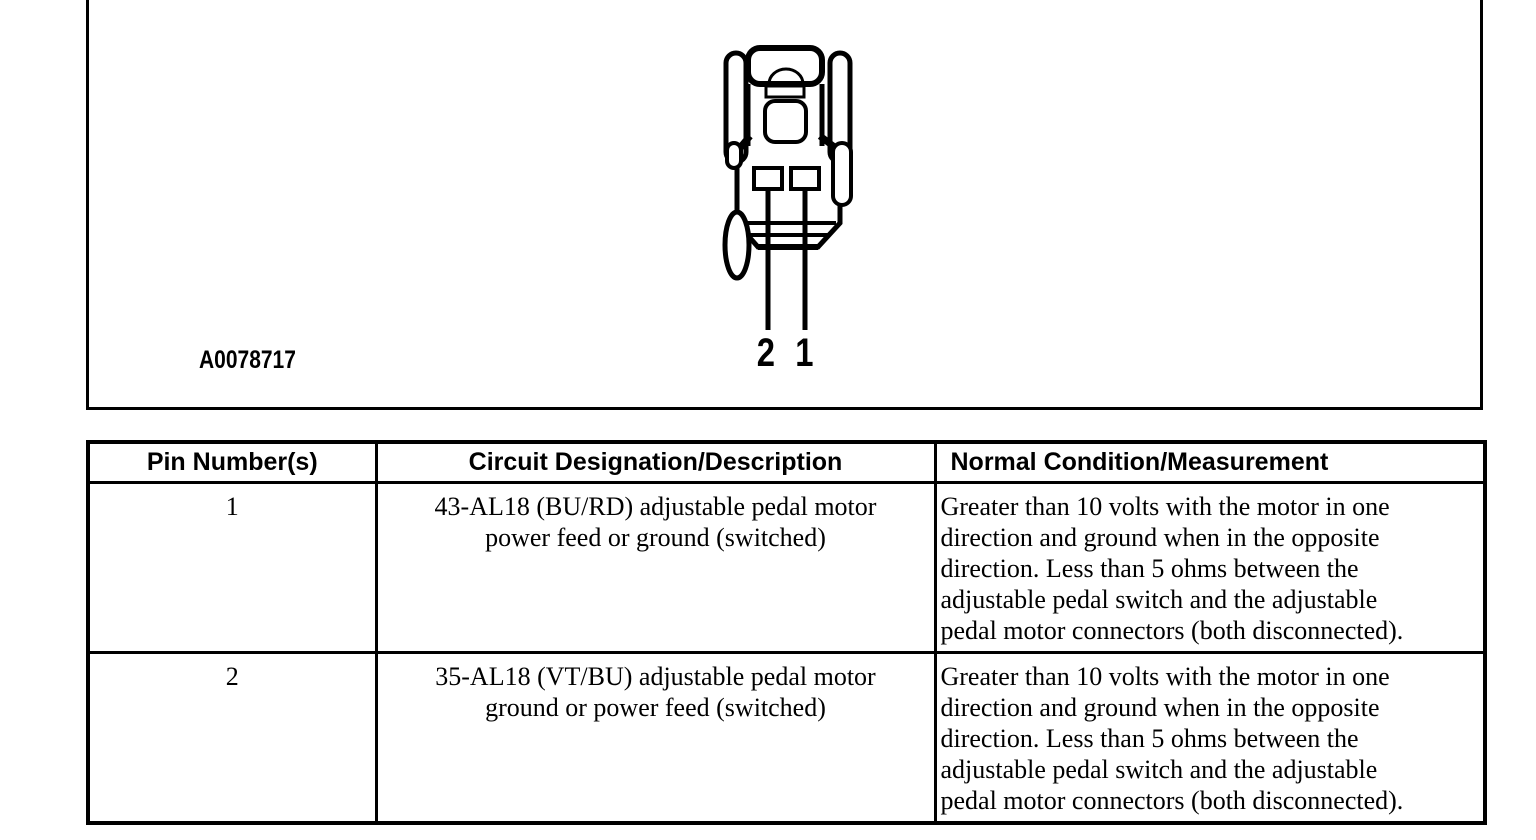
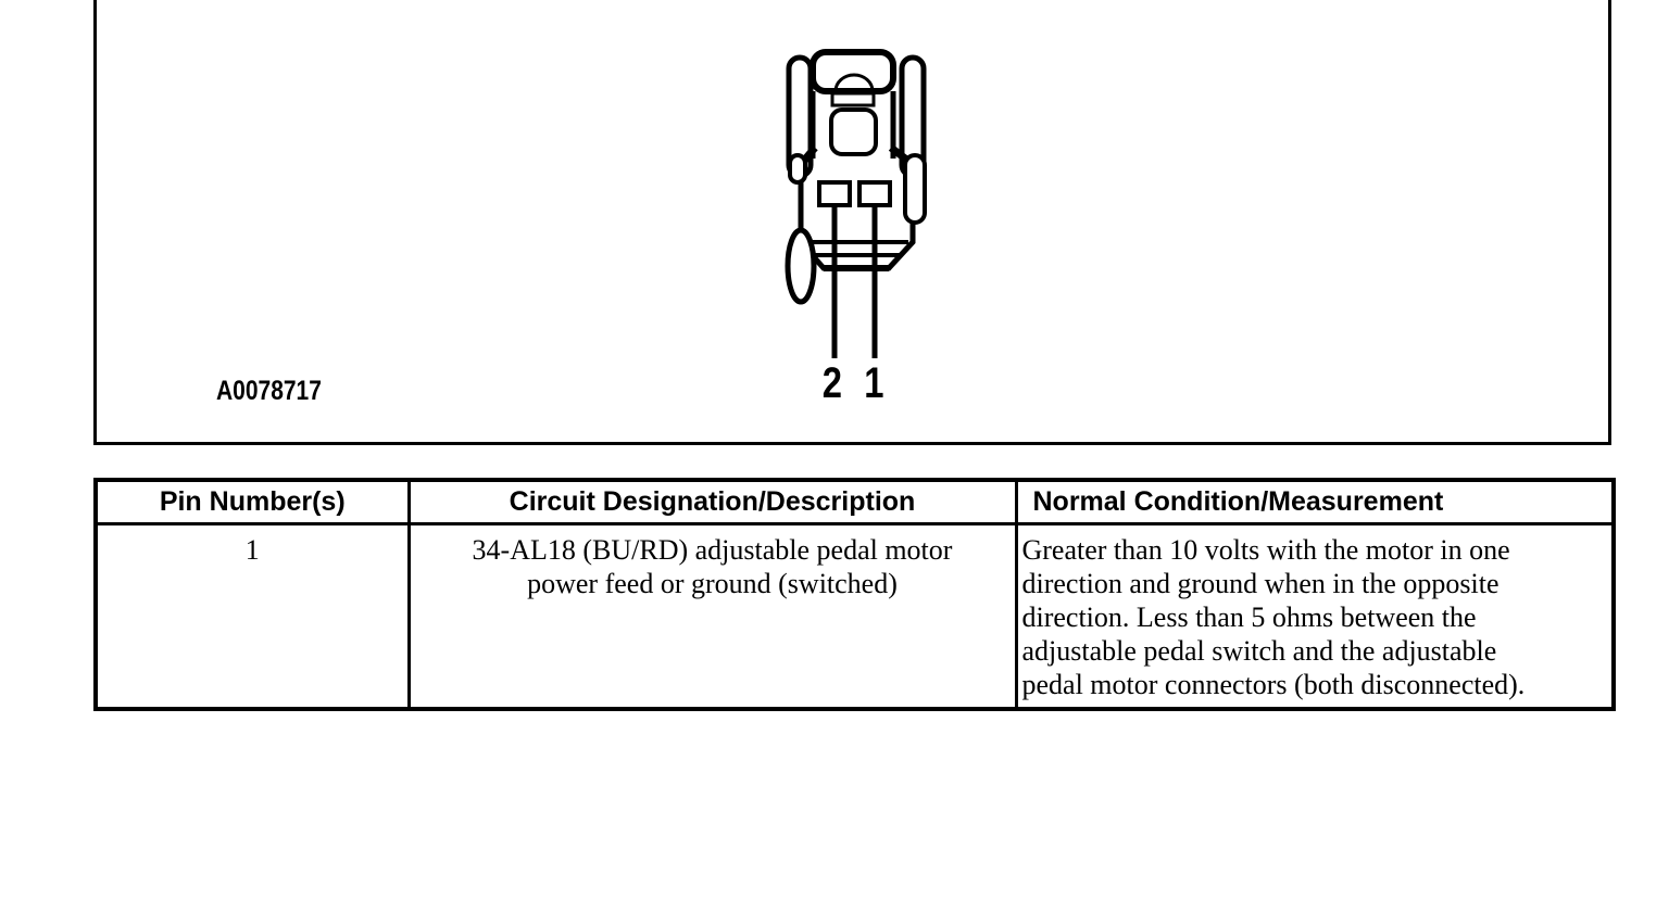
  A0078717
  2
  1
  Pin Number(s)	Circuit Designation/Description	Normal Condition/Measurement
- 1	43-AL18 (BU/RD) adjustable pedal motor power feed or ground (switched)	Greater than 10 volts with the motor in one direction and ground when in the opposite direction. Less than 5 ohms between the adjustable pedal switch and the adjustable pedal motor connectors (both disconnected).
+ 1	34-AL18 (BU/RD) adjustable pedal motor power feed or ground (switched)	Greater than 10 volts with the motor in one direction and ground when in the opposite direction. Less than 5 ohms between the adjustable pedal switch and the adjustable pedal motor connectors (both disconnected).
- 2	35-AL18 (VT/BU) adjustable pedal motor ground or power feed (switched)	Greater than 10 volts with the motor in one direction and ground when in the opposite direction. Less than 5 ohms between the adjustable pedal switch and the adjustable pedal motor connectors (both disconnected).
